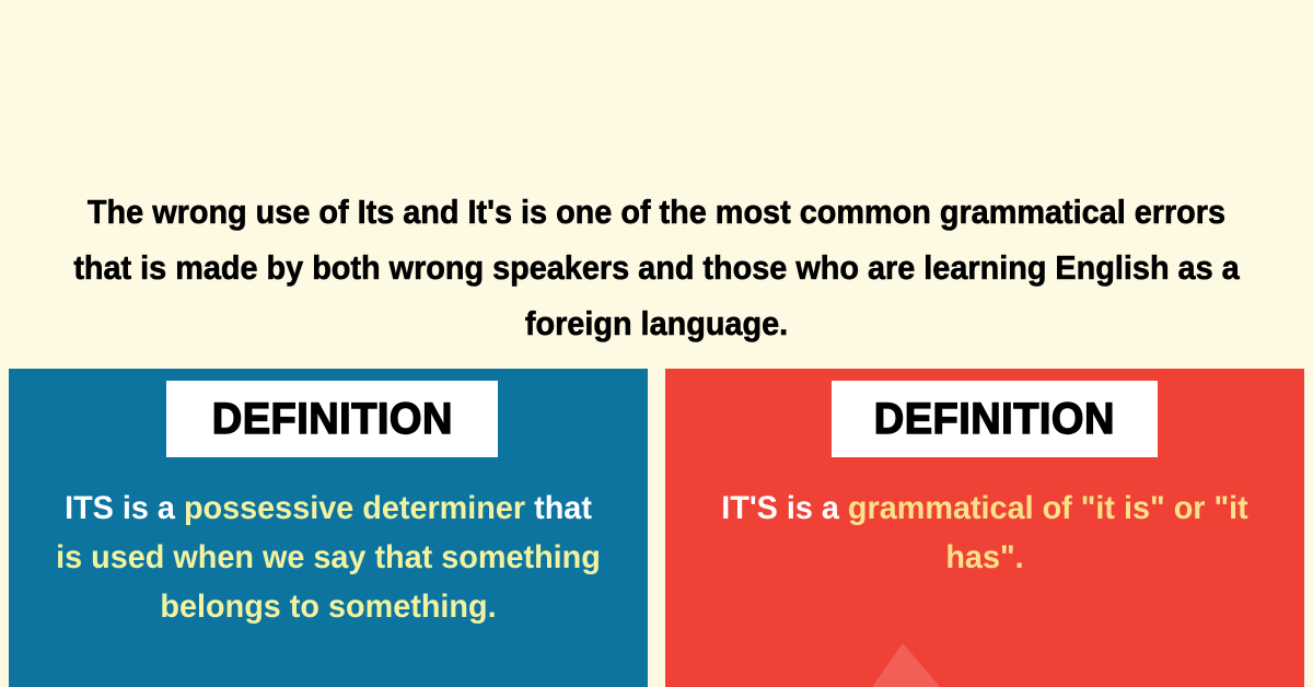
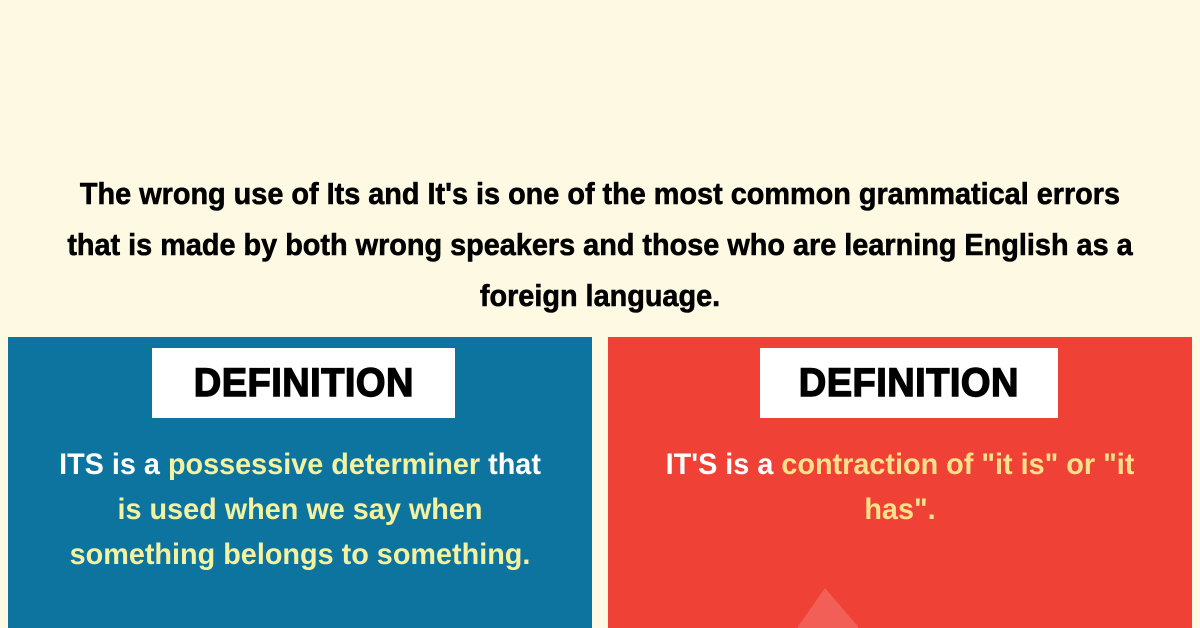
  The wrong use of Its and It's is one of the most common grammatical errors that is made by both wrong speakers and those who are learning English as a foreign language.
  DEFINITION
- ITS is a possessive determiner that is used when we say that something belongs to something.
+ ITS is a possessive determiner that is used when we say when something belongs to something.
  DEFINITION
- IT'S is a grammatical of "it is" or "it has".
+ IT'S is a contraction of "it is" or "it has".
